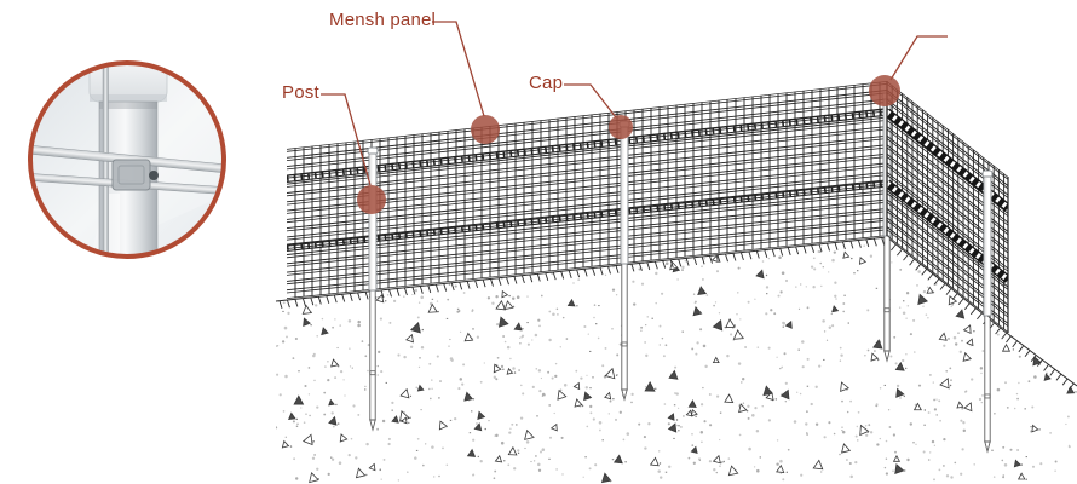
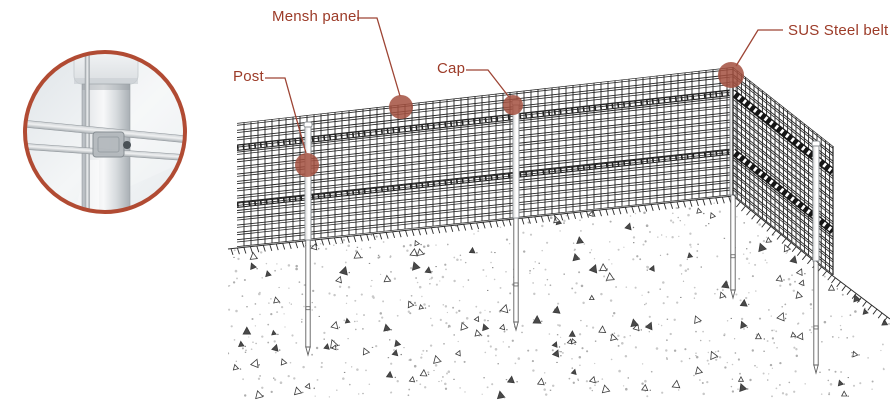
  Post
  Mensh panel
  Cap
+ SUS Steel belt
